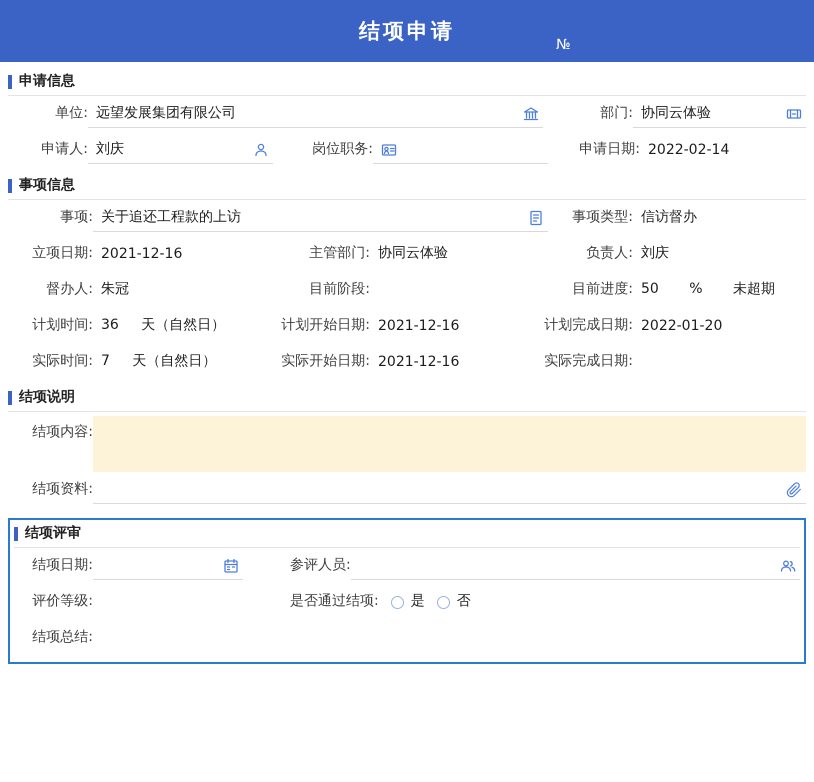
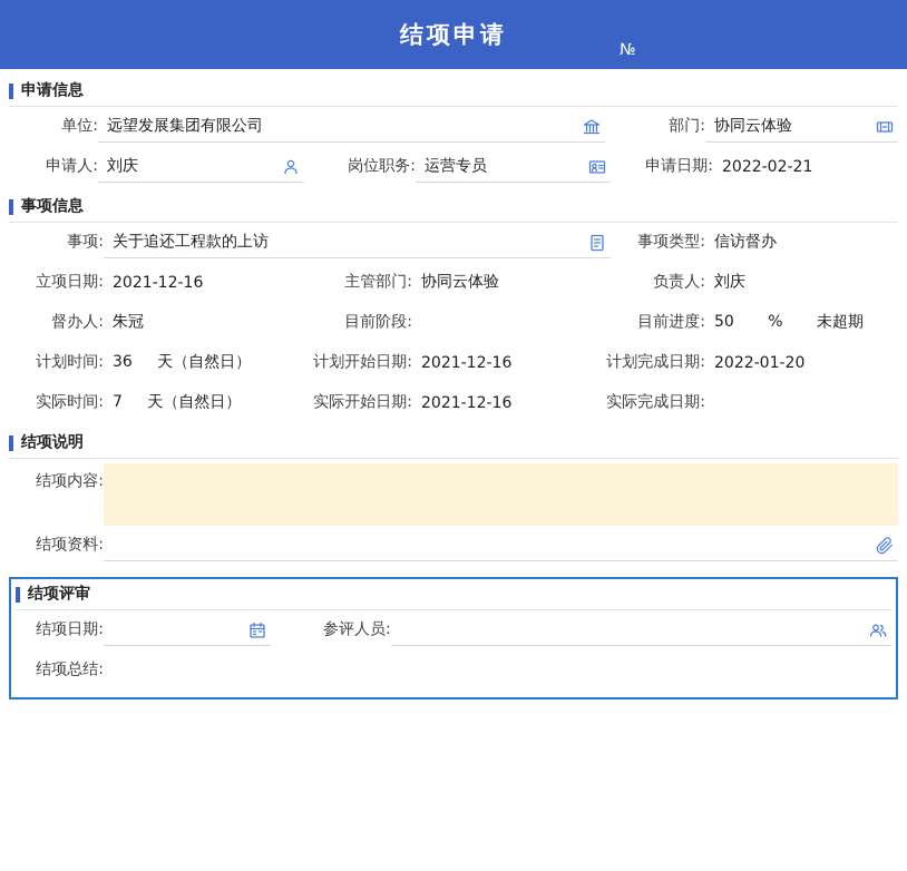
  结项申请
  №
  申请信息
  单位:
  远望发展集团有限公司
  部门:
  协同云体验
  申请人:
  刘庆
  岗位职务:
+ 运营专员
  申请日期:
- 2022-02-14
+ 2022-02-21
  事项信息
  事项:
  关于追还工程款的上访
  事项类型:
  信访督办
  立项日期:
  2021-12-16
  主管部门:
  协同云体验
  负责人:
  刘庆
  督办人:
  朱冠
  目前阶段:
  目前进度:
  50 % 未超期
  计划时间:
  36 天（自然日）
  计划开始日期:
  2021-12-16
  计划完成日期:
  2022-01-20
  实际时间:
  7 天（自然日）
  实际开始日期:
  2021-12-16
  实际完成日期:
  结项说明
  结项内容:
  结项资料:
  结项评审
  结项日期:
  参评人员:
- 评价等级:
- 是否通过结项:
- 是
- 否
  结项总结:
